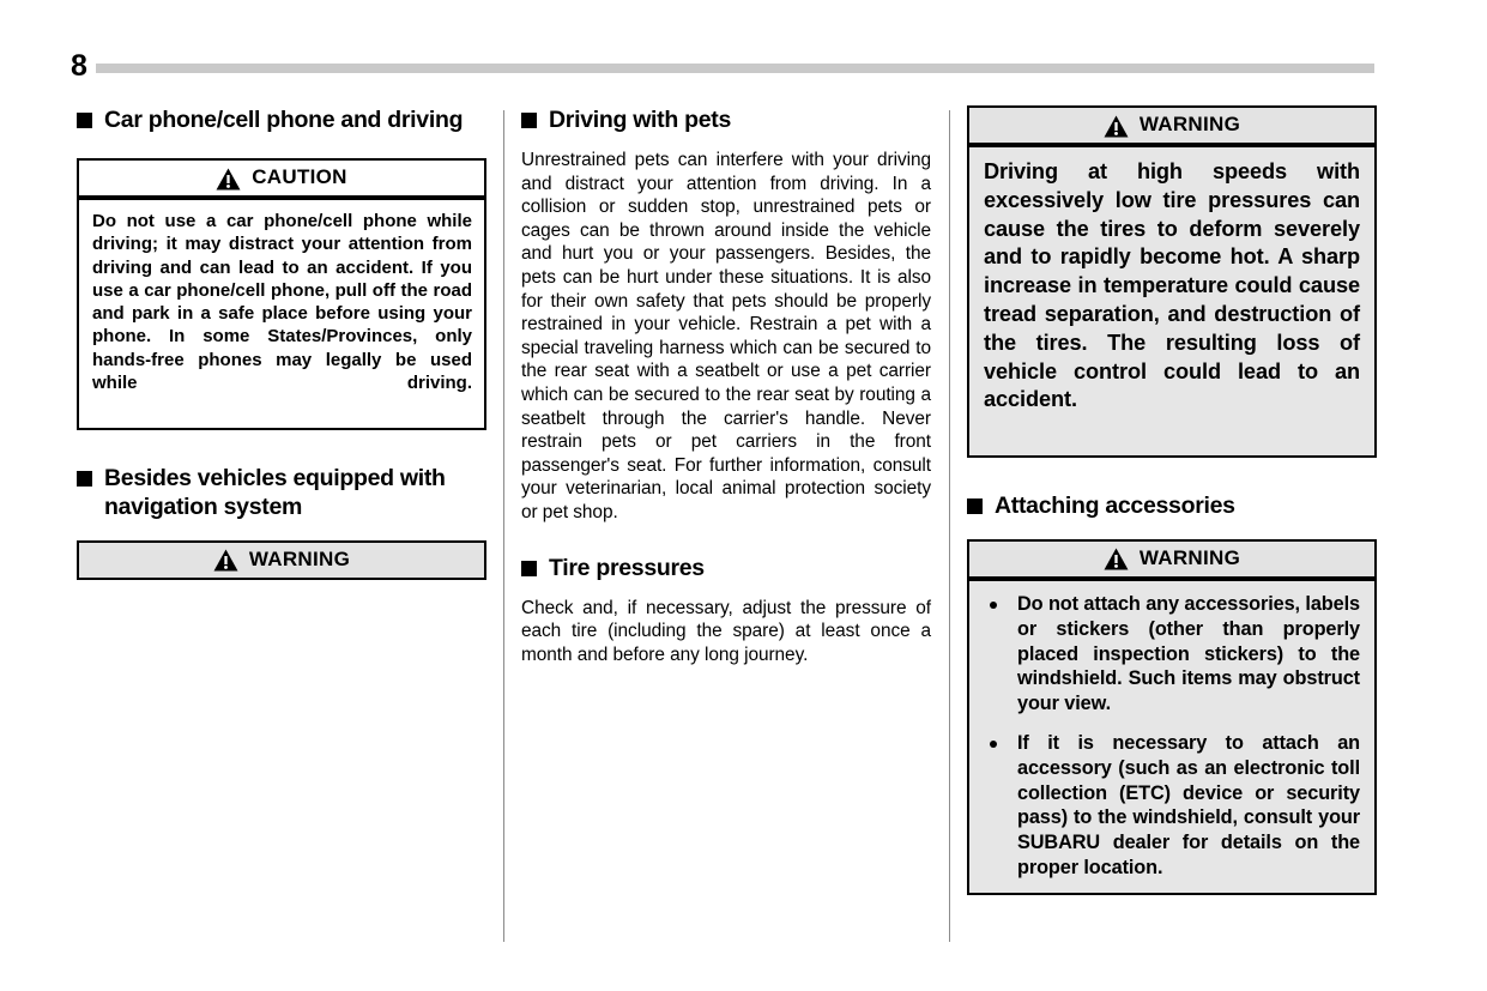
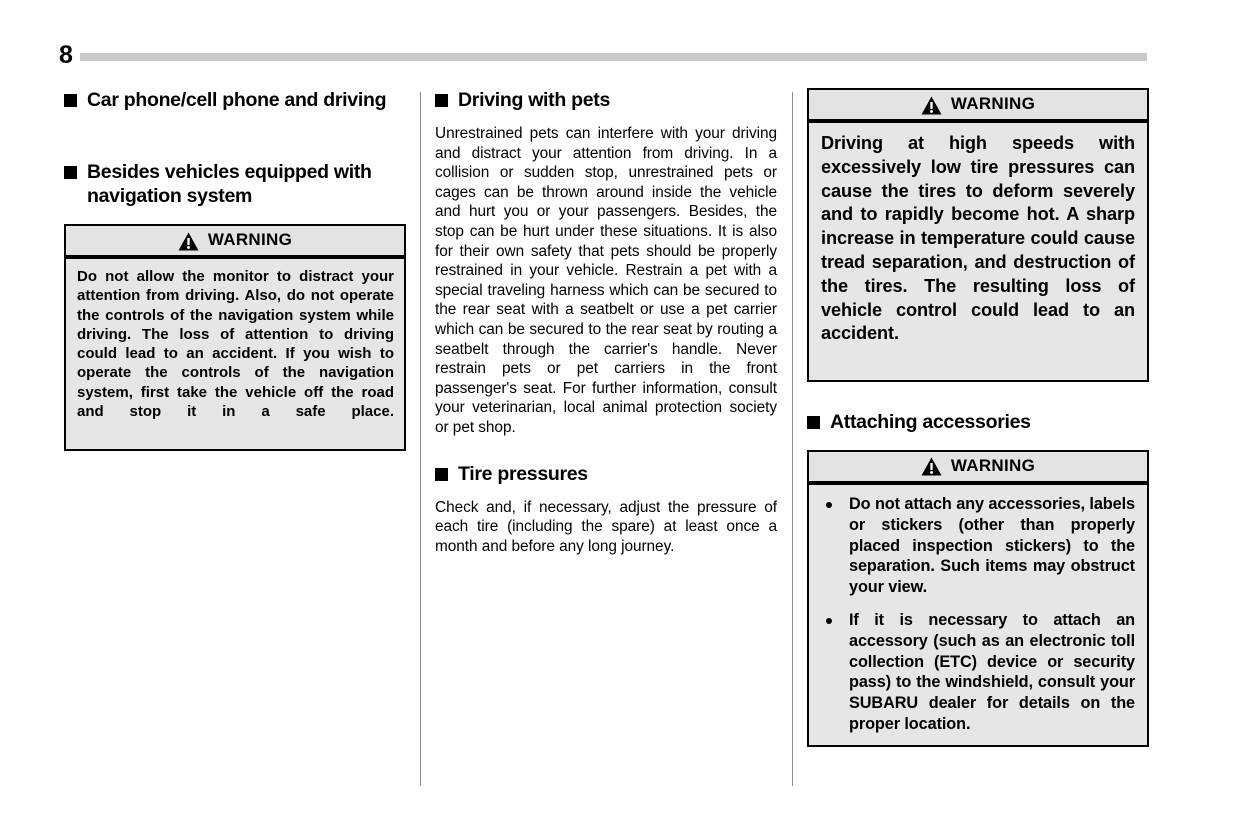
  8
  Car phone/cell phone and driving
- CAUTION
- Do not use a car phone/cell phone while driving; it may distract your attention from driving and can lead to an accident. If you use a car phone/cell phone, pull off the road and park in a safe place before using your phone. In some States/Provinces, only hands-free phones may legally be used while driving.
  Besides vehicles equipped with navigation system
  WARNING
+ Do not allow the monitor to distract your attention from driving. Also, do not operate the controls of the navigation system while driving. The loss of attention to driving could lead to an accident. If you wish to operate the controls of the navigation system, first take the vehicle off the road and stop it in a safe place.
  Driving with pets
- Unrestrained pets can interfere with your driving and distract your attention from driving. In a collision or sudden stop, unrestrained pets or cages can be thrown around inside the vehicle and hurt you or your passengers. Besides, the pets can be hurt under these situations. It is also for their own safety that pets should be properly restrained in your vehicle. Restrain a pet with a special traveling harness which can be secured to the rear seat with a seatbelt or use a pet carrier which can be secured to the rear seat by routing a seatbelt through the carrier's handle. Never restrain pets or pet carriers in the front passenger's seat. For further information, consult your veterinarian, local animal protection society or pet shop.
+ Unrestrained pets can interfere with your driving and distract your attention from driving. In a collision or sudden stop, unrestrained pets or cages can be thrown around inside the vehicle and hurt you or your passengers. Besides, the stop can be hurt under these situations. It is also for their own safety that pets should be properly restrained in your vehicle. Restrain a pet with a special traveling harness which can be secured to the rear seat with a seatbelt or use a pet carrier which can be secured to the rear seat by routing a seatbelt through the carrier's handle. Never restrain pets or pet carriers in the front passenger's seat. For further information, consult your veterinarian, local animal protection society or pet shop.
  Tire pressures
  Check and, if necessary, adjust the pressure of each tire (including the spare) at least once a month and before any long journey.
  WARNING
  Driving at high speeds with excessively low tire pressures can cause the tires to deform severely and to rapidly become hot. A sharp increase in temperature could cause tread separation, and destruction of the tires. The resulting loss of vehicle control could lead to an accident.
  Attaching accessories
  WARNING
- Do not attach any accessories, labels or stickers (other than properly placed inspection stickers) to the windshield. Such items may obstruct your view.
+ Do not attach any accessories, labels or stickers (other than properly placed inspection stickers) to the separation. Such items may obstruct your view.
  If it is necessary to attach an accessory (such as an electronic toll collection (ETC) device or security pass) to the windshield, consult your SUBARU dealer for details on the proper location.
